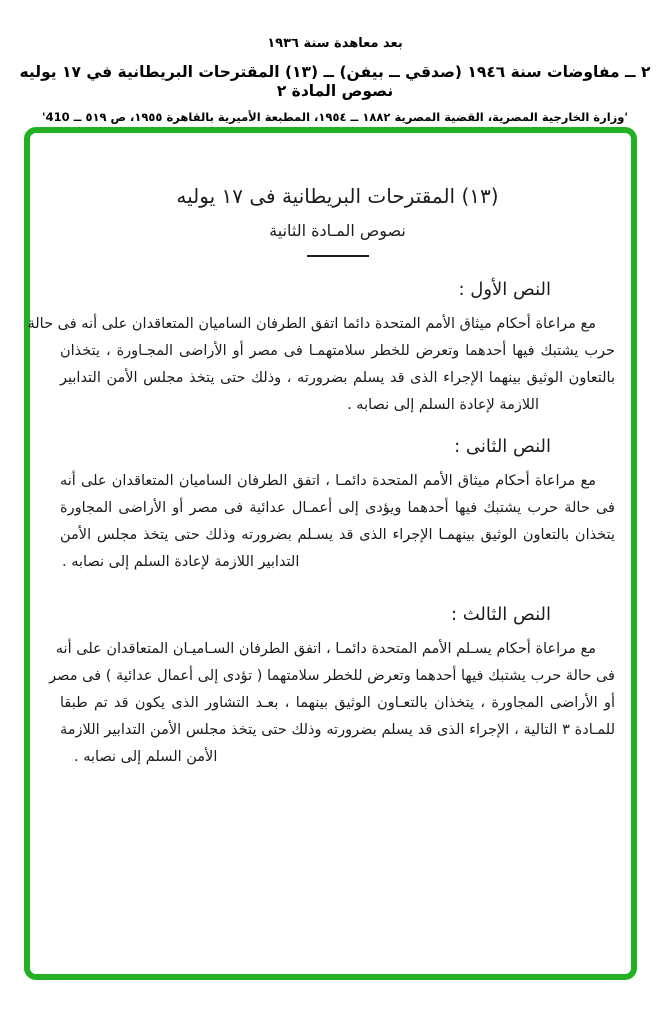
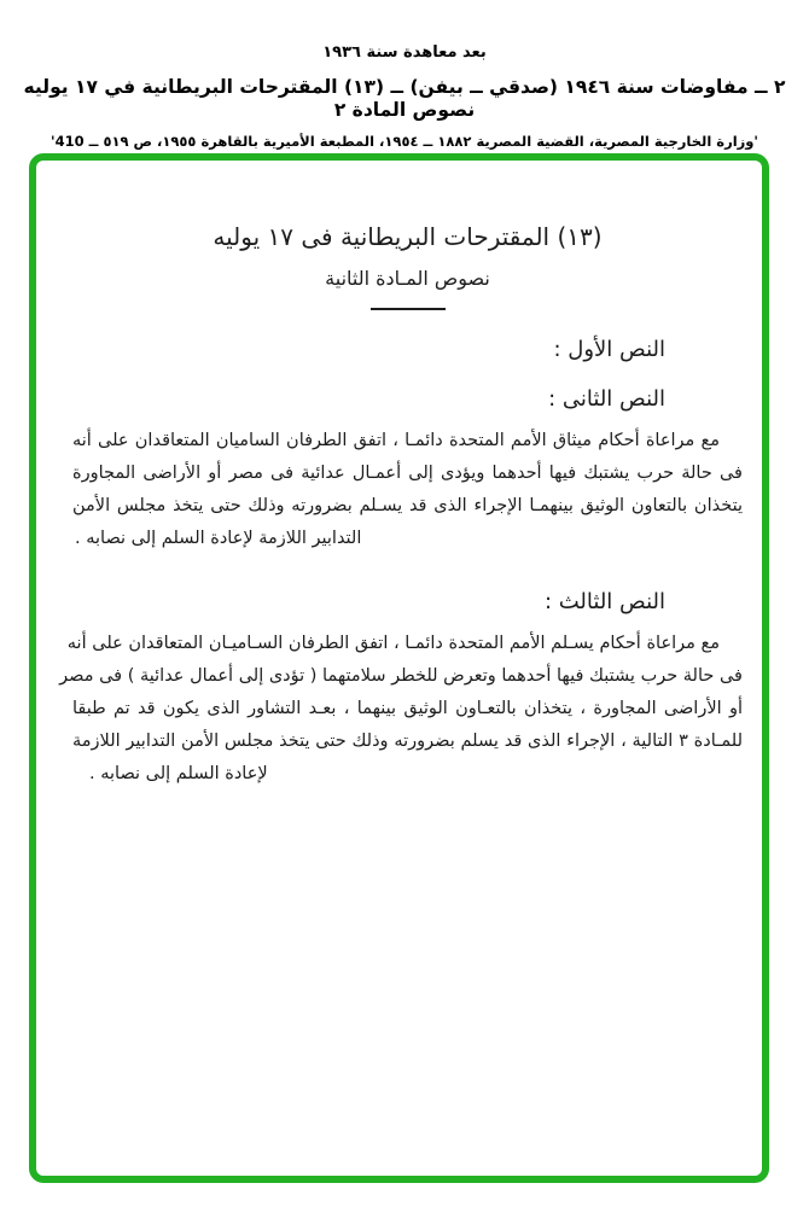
  بعد معاهدة سنة ١٩٣٦
  ٢ ــ مفاوضات سنة ١٩٤٦ (صدقي ــ بيفن) ــ (١٣) المقترحات البريطانية في ١٧ يوليه نصوص المادة ٢
  'وزارة الخارجية المصرية، القضية المصرية ١٨٨٢ ــ ١٩٥٤، المطبعة الأميرية بالقاهرة ١٩٥٥، ص ٥١٩ ــ 410'
  (١٣) المقترحات البريطانية فى ١٧ يوليه
  نصوص المـادة الثانية
  النص الأول :
- مع مراعاة أحكام ميثاق الأمم المتحدة دائما اتفق الطرفان الساميان المتعاقدان على أنه فى حالة
- حرب يشتبك فيها أحدهما وتعرض للخطر سلامتهمـا فى مصر أو الأراضى المجـاورة ، يتخذان
- بالتعاون الوثيق بينهما الإجراء الذى قد يسلم بضرورته ، وذلك حتى يتخذ مجلس الأمن التدابير
- اللازمة لإعادة السلم إلى نصابه .
  النص الثانى :
  مع مراعاة أحكام ميثاق الأمم المتحدة دائمـا ، اتفق الطرفان الساميان المتعاقدان على أنه
  فى حالة حرب يشتبك فيها أحدهما ويؤدى إلى أعمـال عدائية فى مصر أو الأراضى المجاورة
  يتخذان بالتعاون الوثيق بينهمـا الإجراء الذى قد يسـلم بضرورته وذلك حتى يتخذ مجلس الأمن
  التدابير اللازمة لإعادة السلم إلى نصابه .
  النص الثالث :
  مع مراعاة أحكام يسـلم الأمم المتحدة دائمـا ، اتفق الطرفان السـاميـان المتعاقدان على أنه
  فى حالة حرب يشتبك فيها أحدهما وتعرض للخطر سلامتهما ( تؤدى إلى أعمال عدائية ) فى مصر
  أو الأراضى المجاورة ، يتخذان بالتعـاون الوثيق بينهما ، بعـد التشاور الذى يكون قد تم طبقا
  للمـادة ٣ التالية ، الإجراء الذى قد يسلم بضرورته وذلك حتى يتخذ مجلس الأمن التدابير اللازمة
- الأمن السلم إلى نصابه .
+ لإعادة السلم إلى نصابه .
